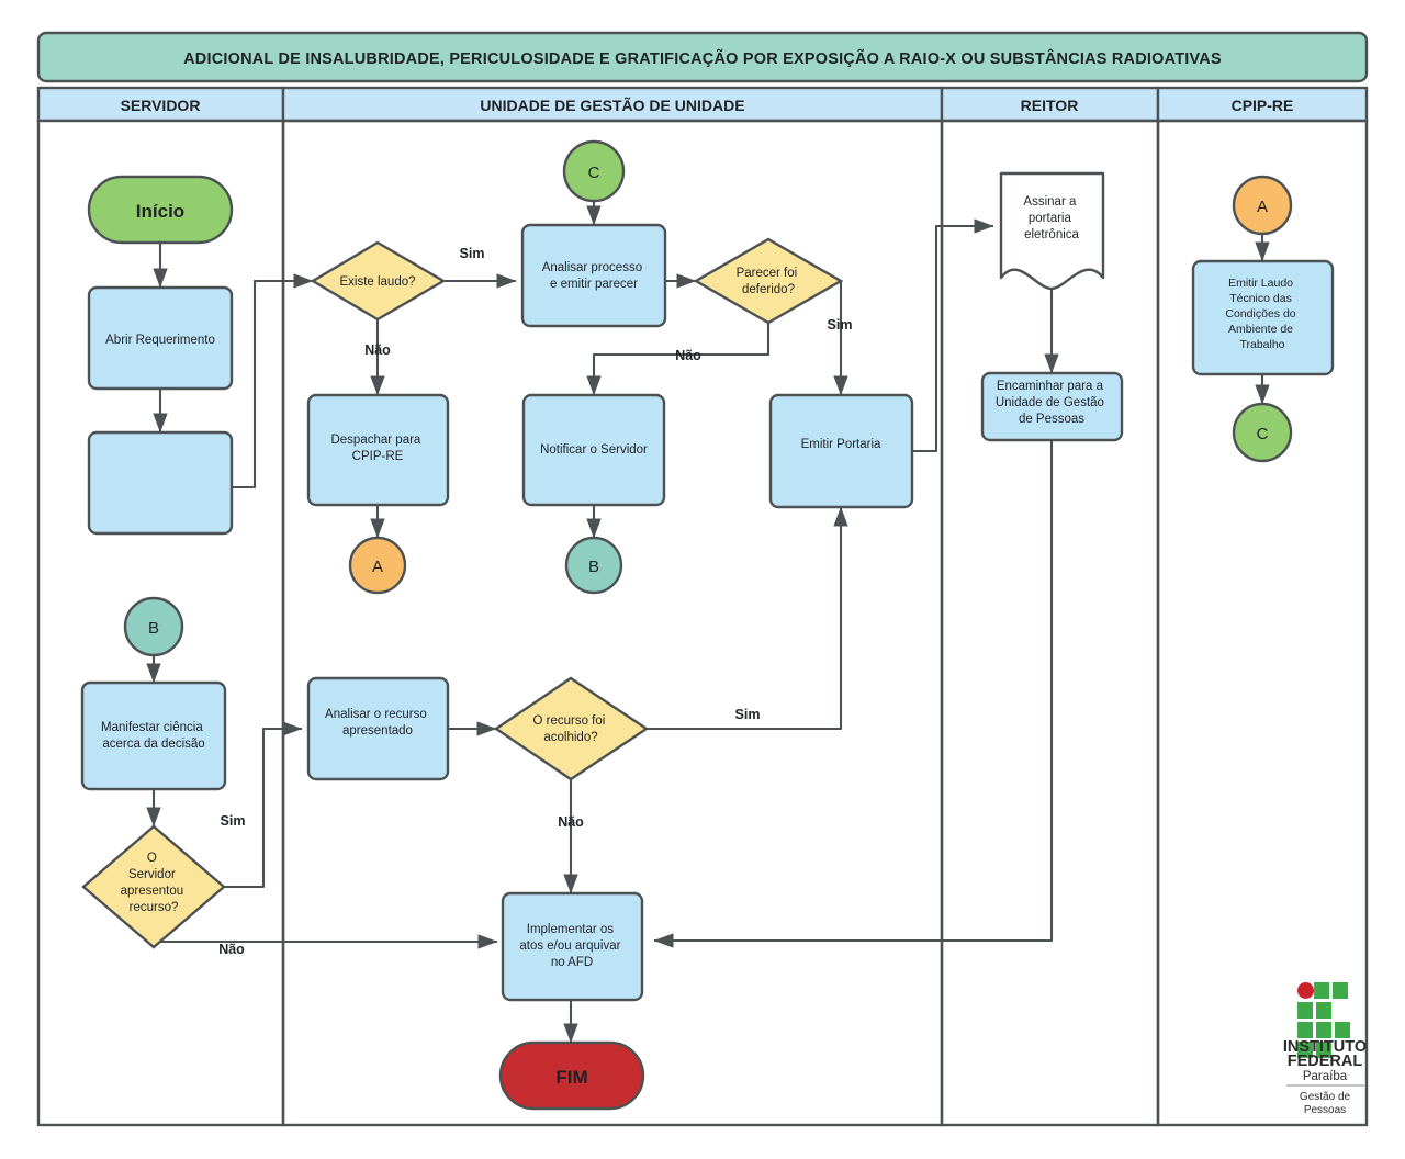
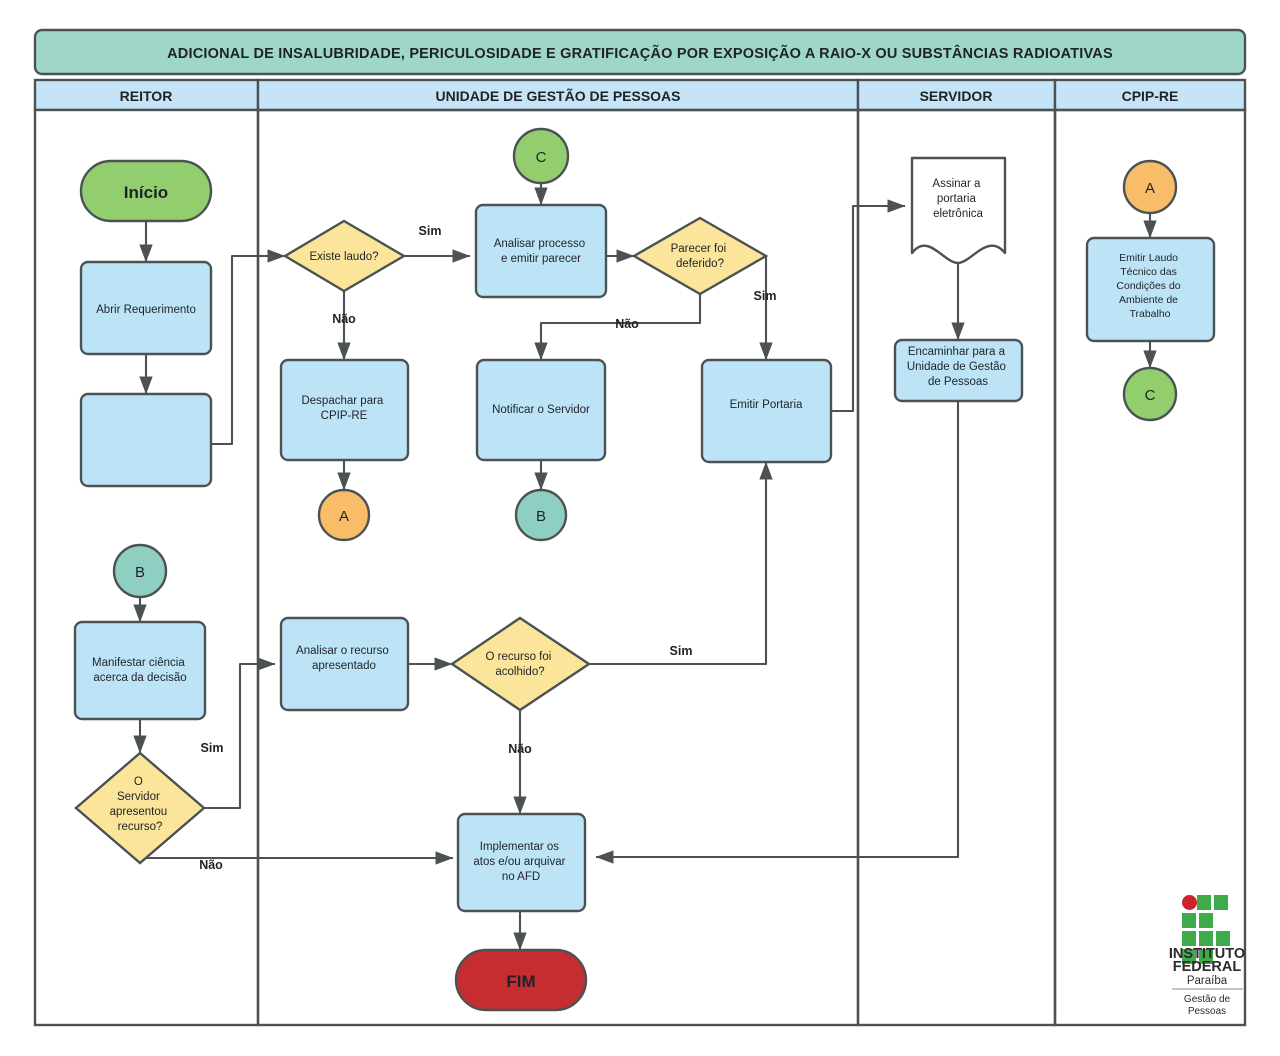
  ADICIONAL DE INSALUBRIDADE, PERICULOSIDADE E GRATIFICAÇÃO POR EXPOSIÇÃO A RAIO-X OU SUBSTÂNCIAS RADIOATIVAS
- SERVIDOR
+ REITOR
- UNIDADE DE GESTÃO DE UNIDADE
+ UNIDADE DE GESTÃO DE PESSOAS
- REITOR
+ SERVIDOR
  CPIP-RE
  Início
  Abrir Requerimento
  B
  Manifestar ciência acerca da decisão
  O Servidor apresentou recurso?
  C
  Existe laudo?
  Analisar processo e emitir parecer
  Parecer foi deferido?
  Despachar para CPIP-RE
  Notificar o Servidor
  Emitir Portaria
  A
  B
  Analisar o recurso apresentado
  O recurso foi acolhido?
  Implementar os atos e/ou arquivar no AFD
  FIM
  Assinar a portaria eletrônica
  Encaminhar para a Unidade de Gestão de Pessoas
  A
  Emitir Laudo Técnico das Condições do Ambiente de Trabalho
  C
  Sim
  Não
  Sim
  Não
  Sim
  Não
  Sim
  Não
  INSTITUTO
  FEDERAL
  Paraíba
  Gestão de
  Pessoas
